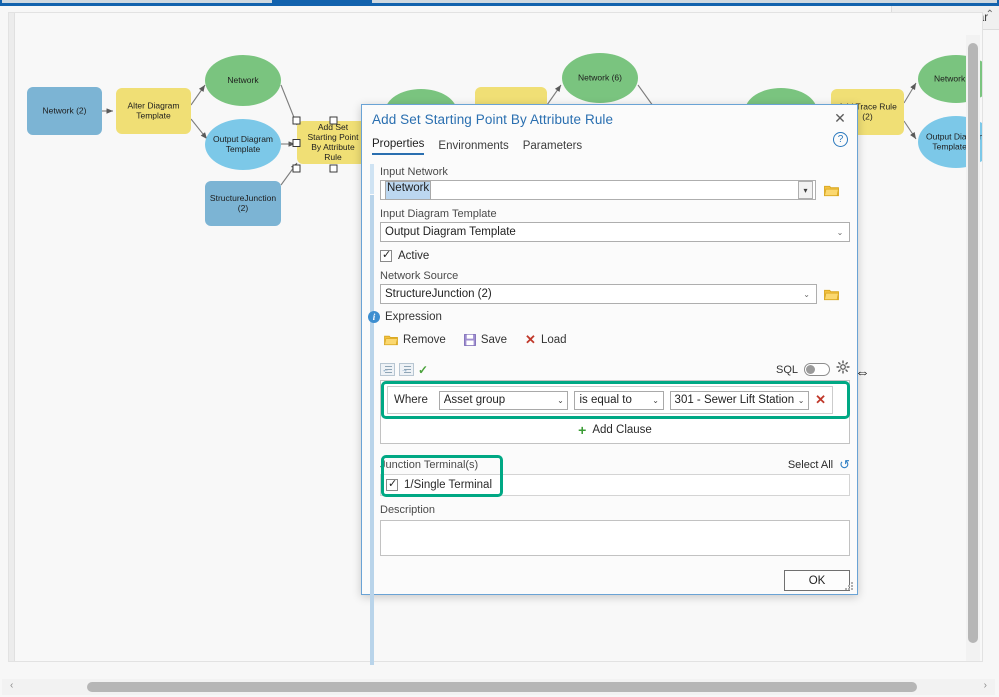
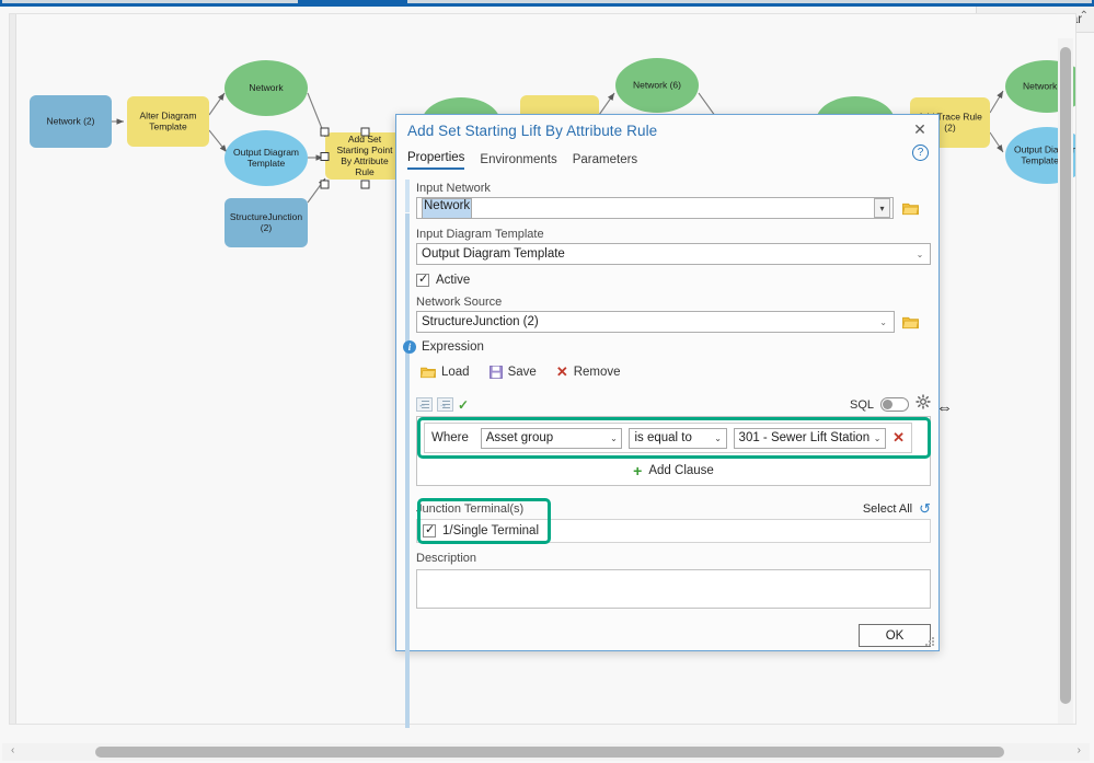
  ⌃
  Network (2)
  Alter Diagram
  Template
  Network
  Output Diagram
  Template
  StructureJunction
  (2)
  Add Set
  Starting Point
  By Attribute
  Rule
  Network (6)
  (2)
  Network
  Template
  ‹
  ›
- Add Set Starting Point By Attribute Rule
+ Add Set Starting Lift By Attribute Rule
  ✕
  Properties
  Environments
  Parameters
  ?
  Input Network
  Network
  ▾
  Input Diagram Template
  Output Diagram Template
  ⌄
  Active
  Network Source
  StructureJunction (2)
  ⌄
  i
  Expression
- Remove
+ Load
  Save
  ✕
- Load
+ Remove
  ✓
  SQL
  Where
  Asset group
  ⌄
  is equal to
  ⌄
  301 - Sewer Lift Station
  ⌄
  ✕
  +
  Add Clause
  Junction Terminal(s)
  Select All
  ↺
  1/Single Terminal
  Description
  OK
  ⇔
